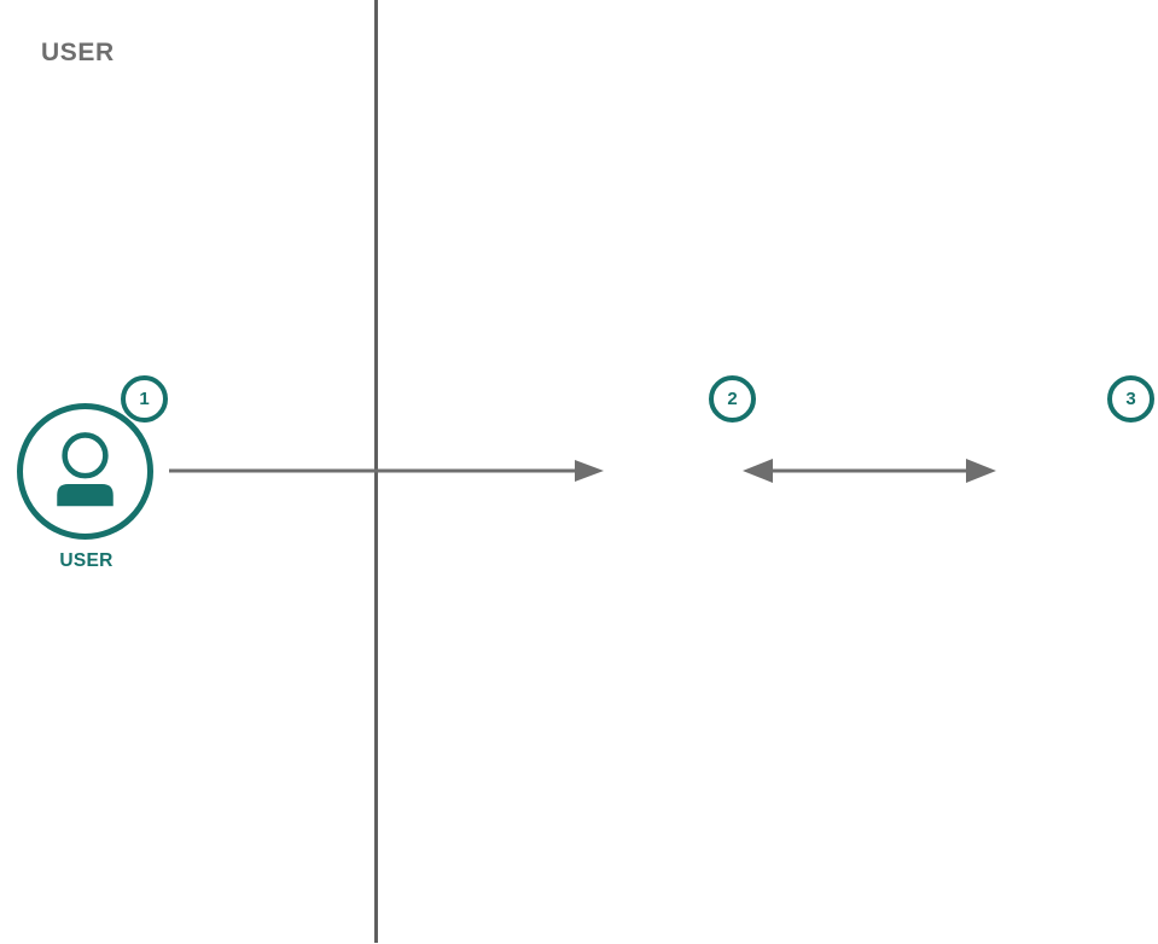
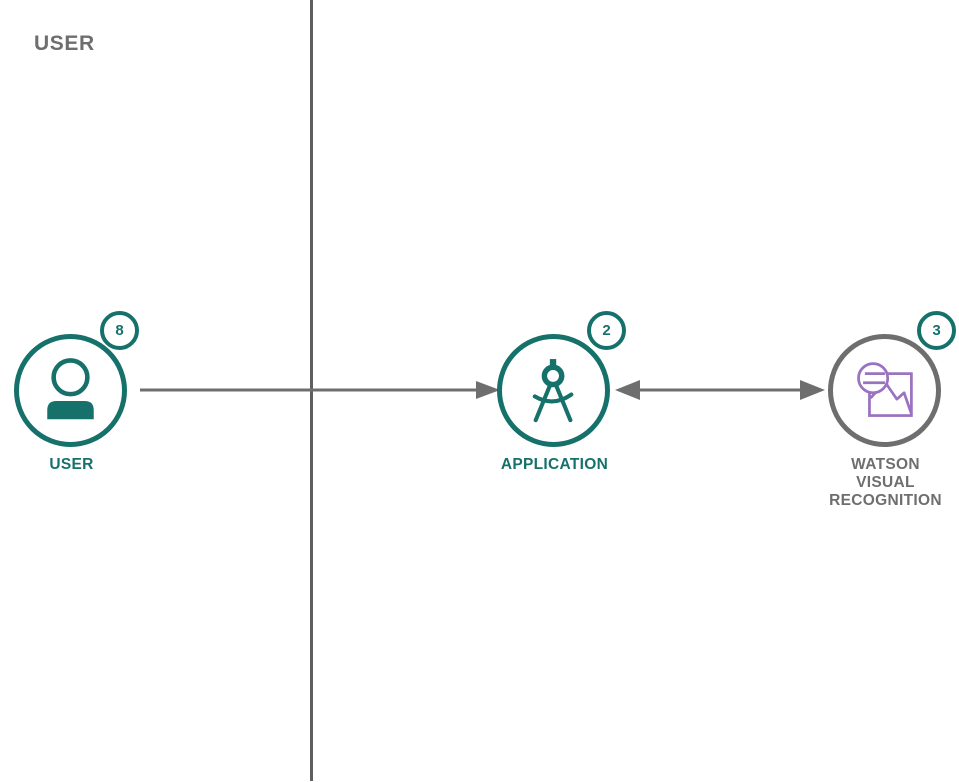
  USER
  USER
- 1
+ 8
+ APPLICATION
  2
+ WATSON
+ VISUAL
+ RECOGNITION
  3
